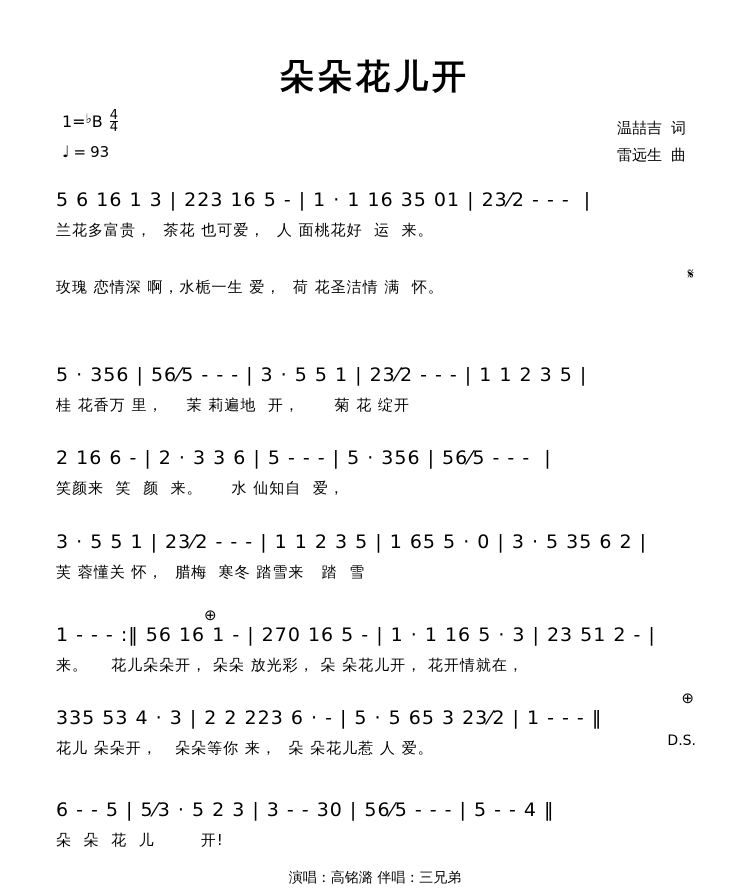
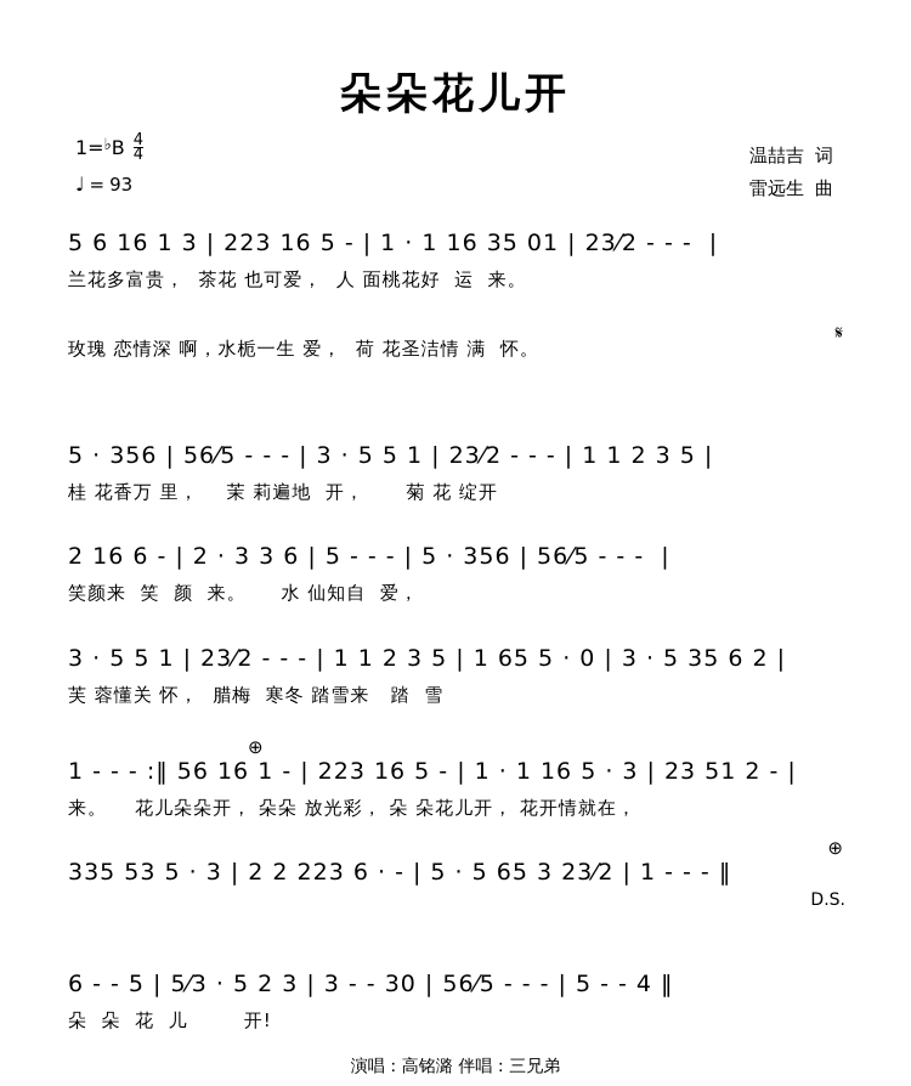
  朵朵花儿开
  1=
  ♭
  B
  4
  4
  ♩
  =
  93
  温喆吉 词
  雷远生 曲
  5 6 16 1 3 | 223 16 5 - | 1 · 1 16 35 01 | 23⁄2 - - - |
  兰花多富贵， 茶花 也可爱， 人 面桃花好 运 来。
  𝄋
  玫瑰 恋情深 啊，水栀一生 爱， 荷 花圣洁情 满 怀。
  5 · 356 | 56⁄5 - - - | 3 · 5 5 1 | 23⁄2 - - - | 1 1 2 3 5 |
  桂 花香万 里， 茉 莉遍地 开， 菊 花 绽开
  2 16 6 - | 2 · 3 3 6 | 5 - - - | 5 · 356 | 56⁄5 - - - |
  笑颜来 笑 颜 来。 水 仙知自 爱，
  3 · 5 5 1 | 23⁄2 - - - | 1 1 2 3 5 | 1 65 5 · 0 | 3 · 5 35 6 2 |
  芙 蓉懂关 怀， 腊梅 寒冬 踏雪来 踏 雪
  ⊕
- 1 - - - :‖ 56 16 1 - | 270 16 5 - | 1 · 1 16 5 · 3 | 23 51 2 - |
+ 1 - - - :‖ 56 16 1 - | 223 16 5 - | 1 · 1 16 5 · 3 | 23 51 2 - |
  来。 花儿朵朵开， 朵朵 放光彩， 朵 朵花儿开， 花开情就在，
  ⊕
- 335 53 4 · 3 | 2 2 223 6 · - | 5 · 5 65 3 23⁄2 | 1 - - - ‖
+ 335 53 5 · 3 | 2 2 223 6 · - | 5 · 5 65 3 23⁄2 | 1 - - - ‖
- 花儿 朵朵开， 朵朵等你 来， 朵 朵花儿惹 人 爱。
  D.S.
  6 - - 5 | 5⁄3 · 5 2 3 | 3 - - 30 | 56⁄5 - - - | 5 - - 4 ‖
  朵 朵 花 儿 开!
  演唱：高铭潞 伴唱：三兄弟
